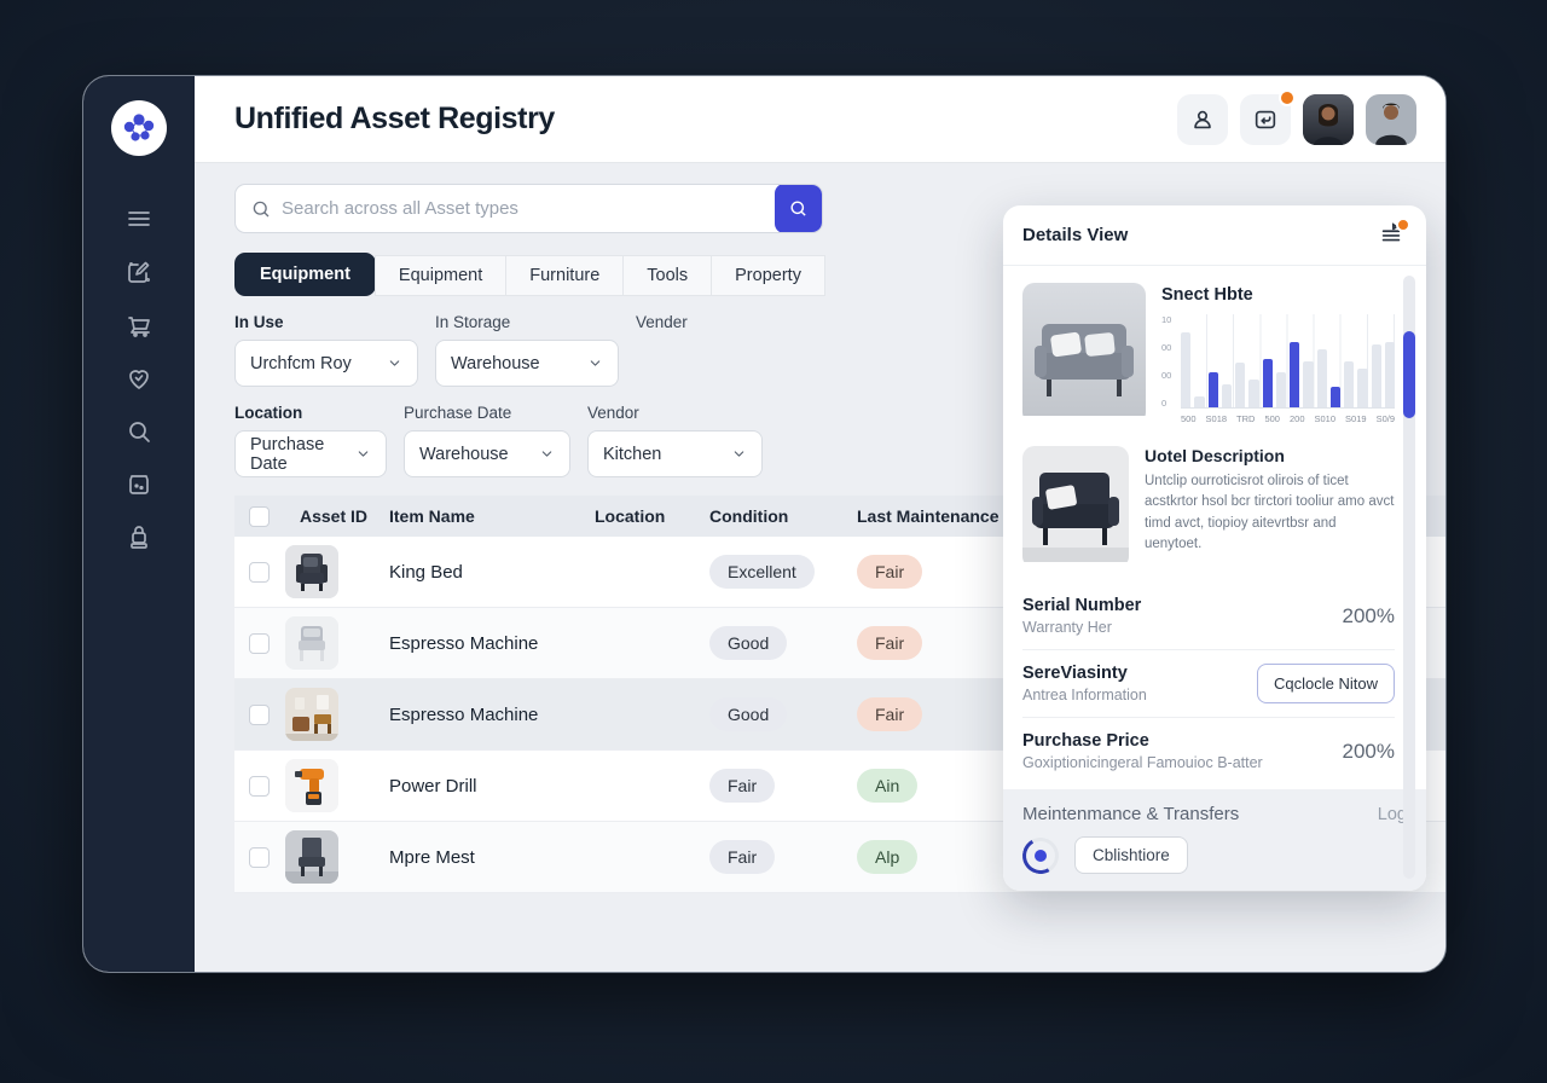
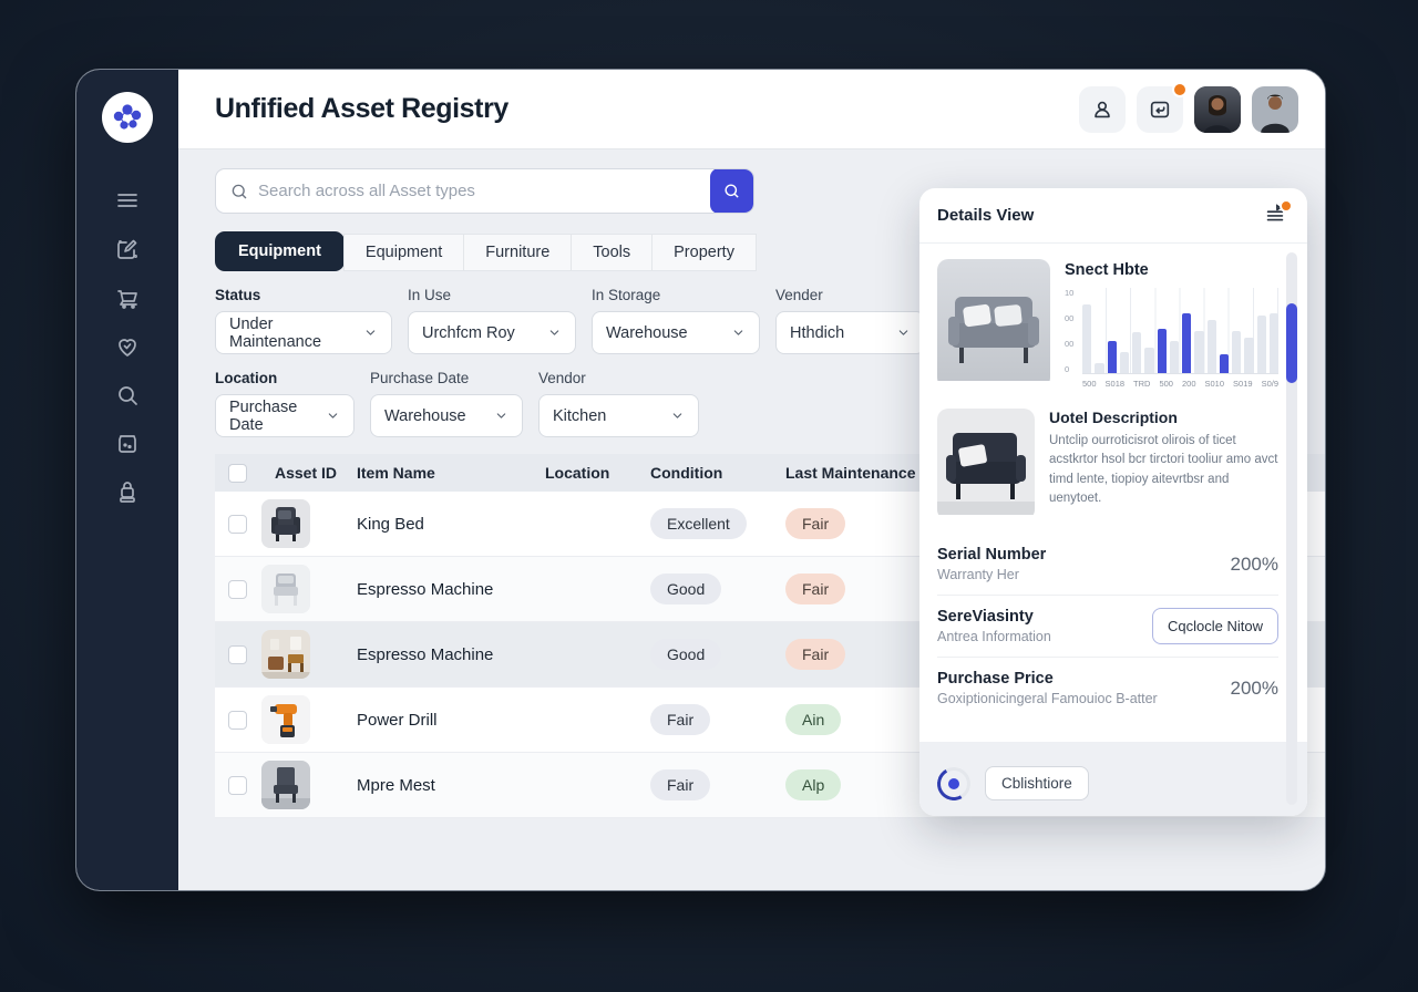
  Unfified Asset Registry
  Search across all Asset types
  Equipment
  Equipment
  Furniture
  Tools
  Property
+ Status
+ Under Maintenance
  In Use
  Urchfcm Roy
  In Storage
  Warehouse
  Vender
+ Hthdich
  Location
  Purchase Date
  Purchase Date
  Warehouse
  Vendor
  Kitchen
  Asset ID
  Item Name
  Location
  Condition
  Last Maintenance
  King Bed
  Excellent
  Fair
  Espresso Machine
  Good
  Fair
  Espresso Machine
  Good
  Fair
  Power Drill
  Fair
  Ain
  Mpre Mest
  Fair
  Alp
  Details View
  Snect Hbte
  10
  00
  00
  0
  500
  S018
  TRD
  500
  200
  S010
  S019
  S0/9
  Uotel Description
- Untclip ourroticisrot olirois of ticet acstkrtor hsol bcr tirctori tooliur amo avct timd avct, tiopioy aitevrtbsr and uenytoet.
+ Untclip ourroticisrot olirois of ticet acstkrtor hsol bcr tirctori tooliur amo avct timd lente, tiopioy aitevrtbsr and uenytoet.
  Serial Number
  Warranty Her
  200%
  SereViasinty
  Antrea Information
  Cqclocle Nitow
  Purchase Price
  Goxiptionicingeral Famouioc B-atter
  200%
- Meintenmance & Transfers
- Log
  Cblishtiore
